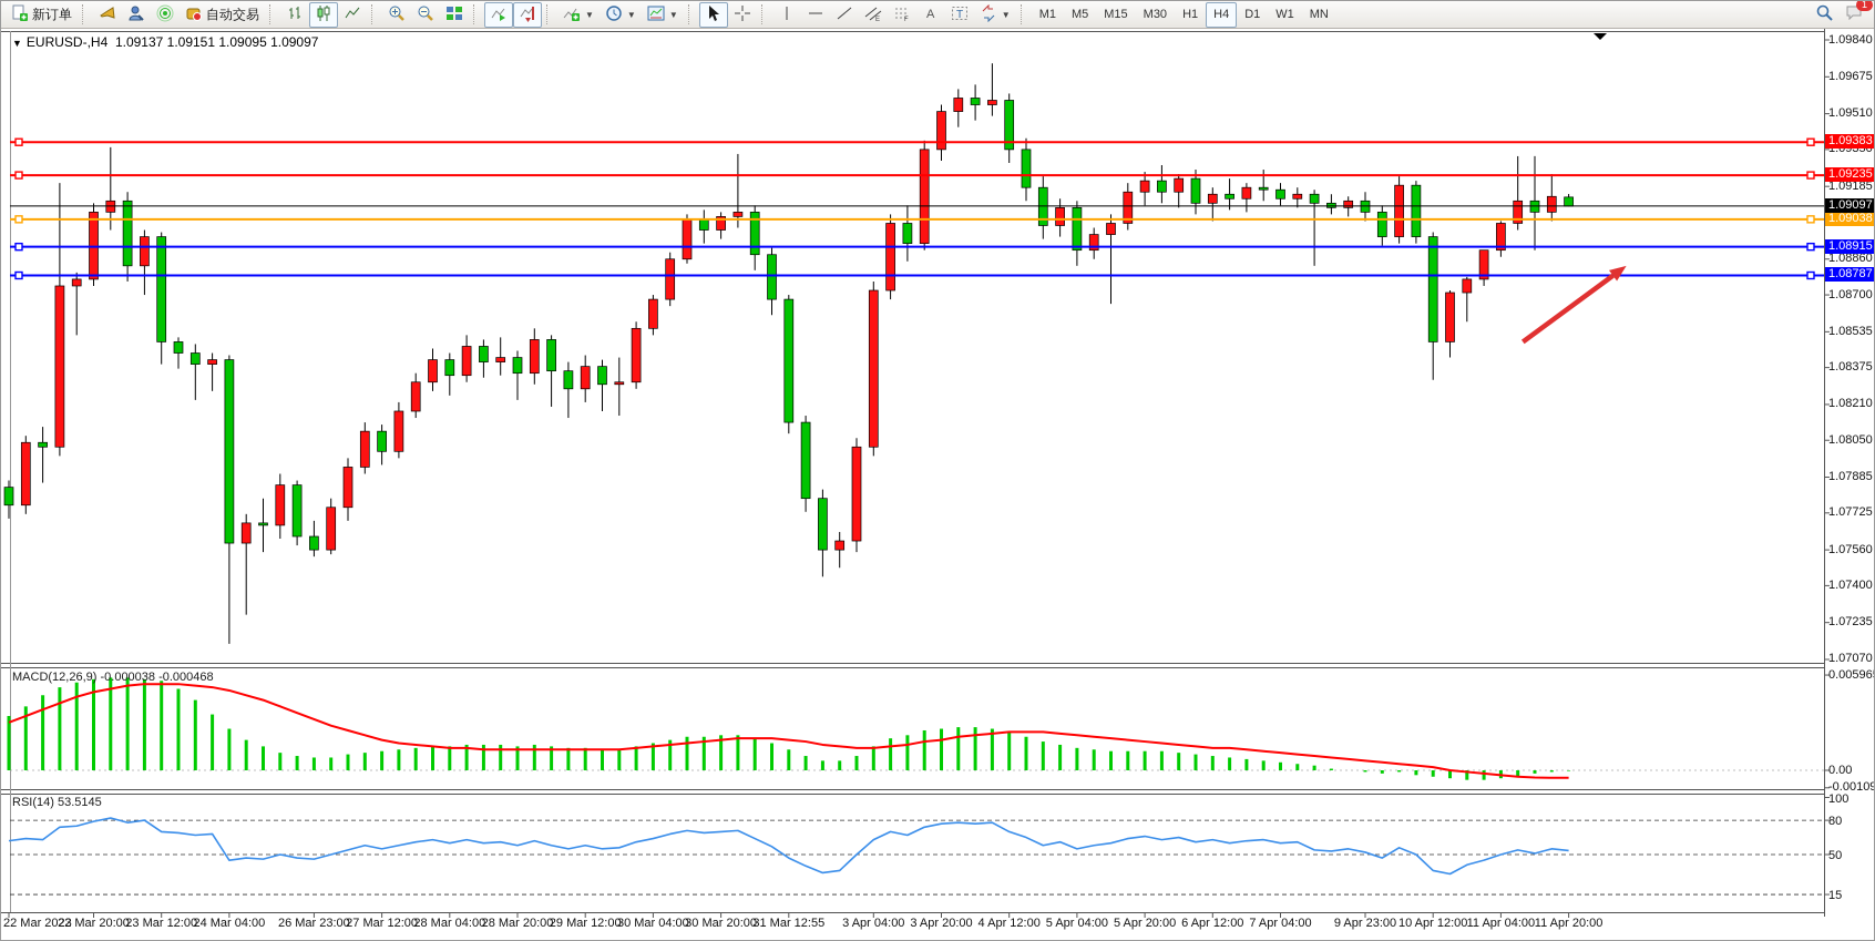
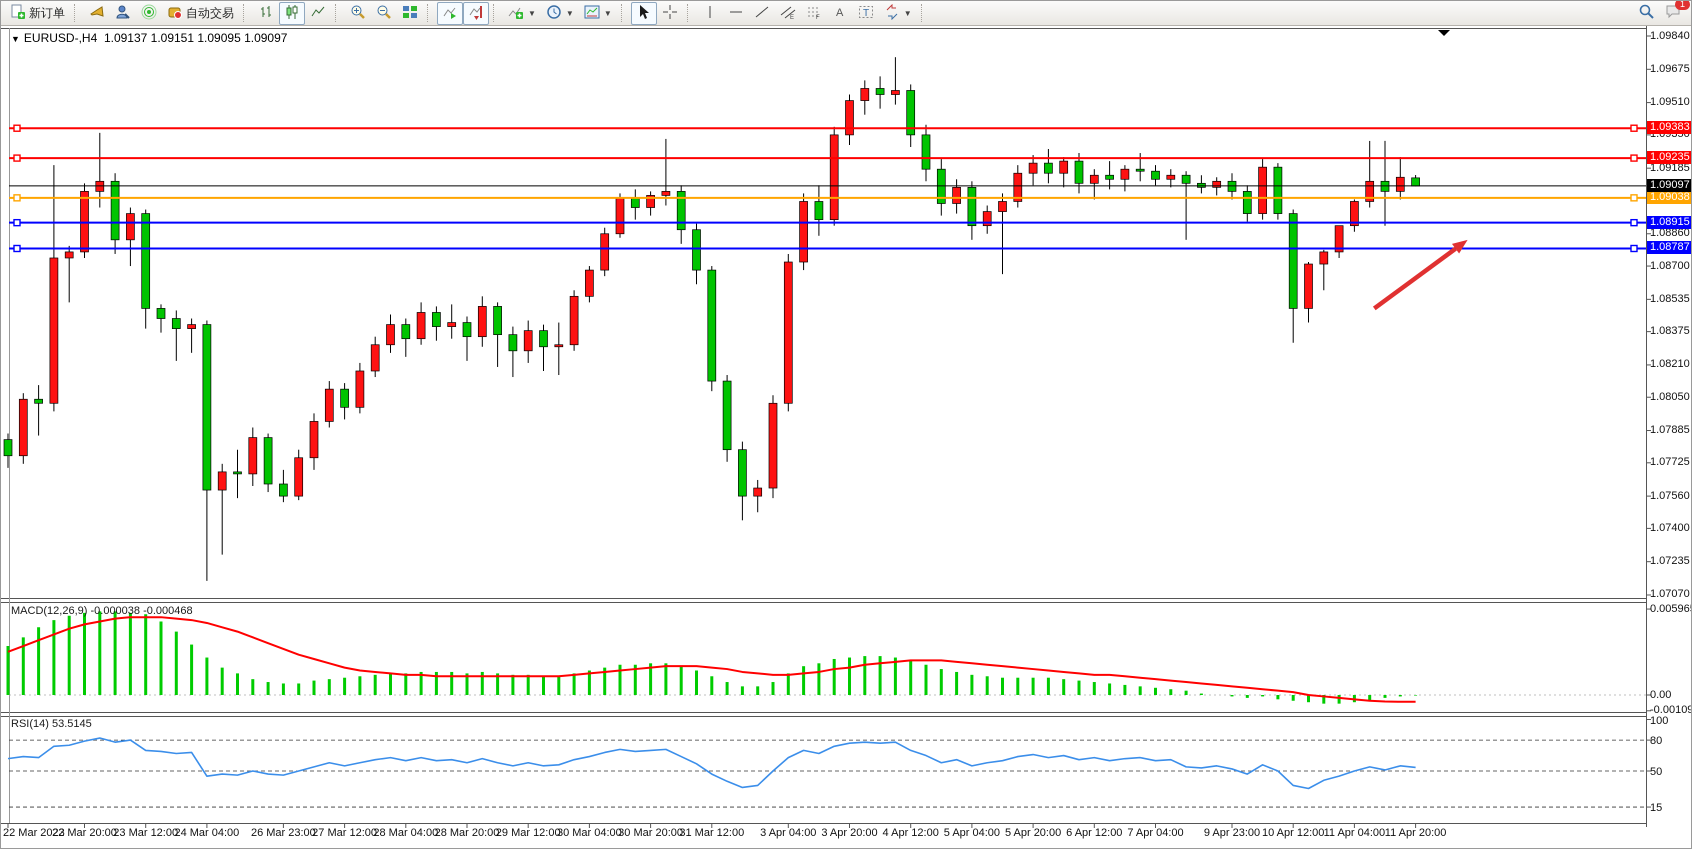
  新订单
  自动交易
  ▼
  ▼
  ▼
  A
  T
  ▼
- M1 M5 M15 M30 H1 H4 D1 W1 MN
  1
  ▼ EURUSD-,H4 1.09137 1.09151 1.09095 1.09097
  MACD(12,26,9) -0.000038 -0.000468
  RSI(14) 53.5145
  1.09840
  1.09675
  1.09510
  1.09350
  1.09185
  1.08860
  1.08700
  1.08535
  1.08375
  1.08210
  1.08050
  1.07885
  1.07725
  1.07560
  1.07400
  1.07235
  1.07070
  0.00596
  0.00
  -0.00109
  100
  80
  50
  15
  1.09383
  1.09235
  1.09038
  1.08915
  1.08787
  1.09097
  22 Mar 2023
  22 Mar 20:00
  23 Mar 12:00
  24 Mar 04:00
  26 Mar 23:00
  27 Mar 12:00
  28 Mar 04:00
  28 Mar 20:00
  29 Mar 12:00
  30 Mar 04:00
  30 Mar 20:00
- 31 Mar 12:55
+ 31 Mar 12:00
  3 Apr 04:00
  3 Apr 20:00
  4 Apr 12:00
  5 Apr 04:00
  5 Apr 20:00
  6 Apr 12:00
  7 Apr 04:00
  9 Apr 23:00
  10 Apr 12:00
  11 Apr 04:00
  11 Apr 20:00
